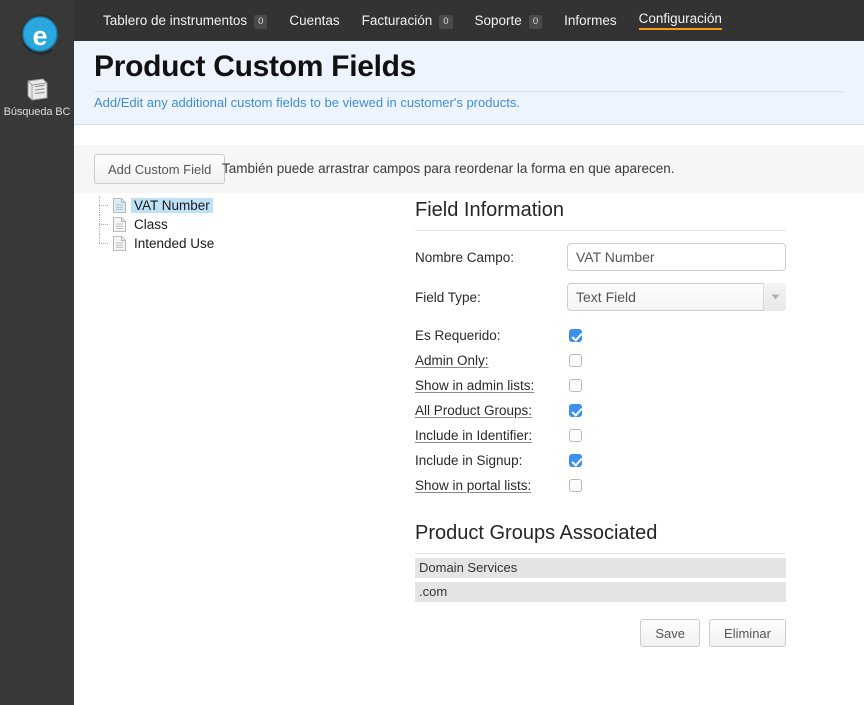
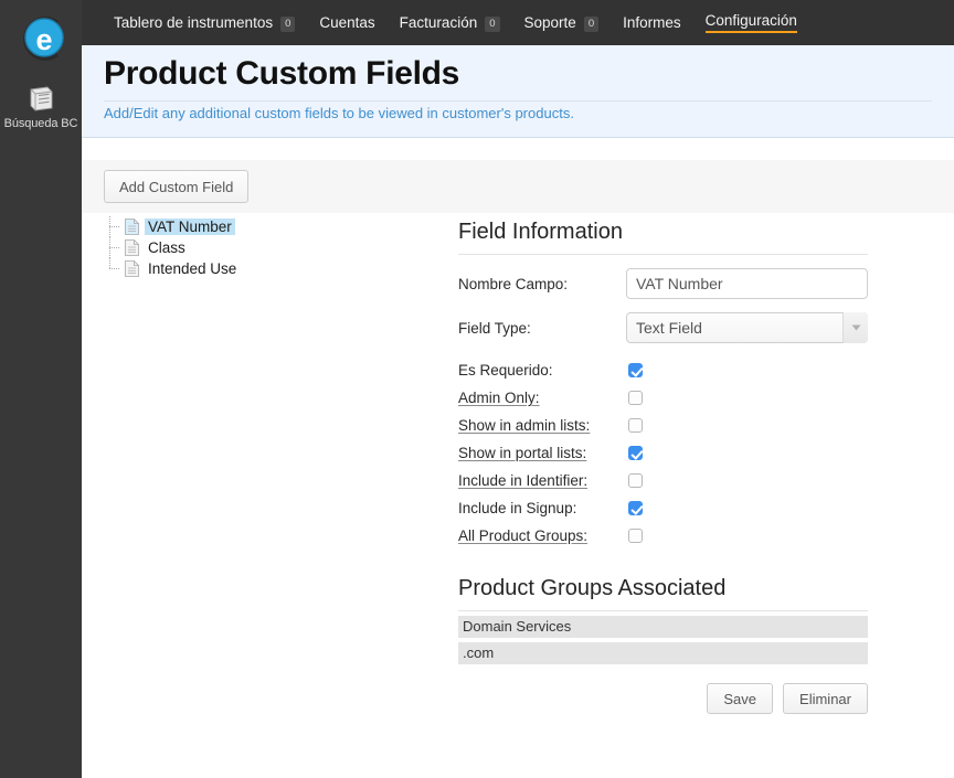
  e
  Búsqueda BC
  Tablero de instrumentos
  0
  Cuentas
  Facturación
  0
  Soporte
  0
  Informes
  Configuración
  Product Custom Fields
  Add/Edit any additional custom fields to be viewed in customer's products.
  Add Custom Field
- También puede arrastrar campos para reordenar la forma en que aparecen.
  VAT Number
  Class
  Intended Use
  Field Information
  Nombre Campo:
  VAT Number
  Field Type:
  Text Field
  Es Requerido:
  Admin Only:
  Show in admin lists:
- All Product Groups:
+ Show in portal lists:
  Include in Identifier:
  Include in Signup:
- Show in portal lists:
+ All Product Groups:
  Product Groups Associated
  Domain Services
  .com
  Save
  Eliminar
